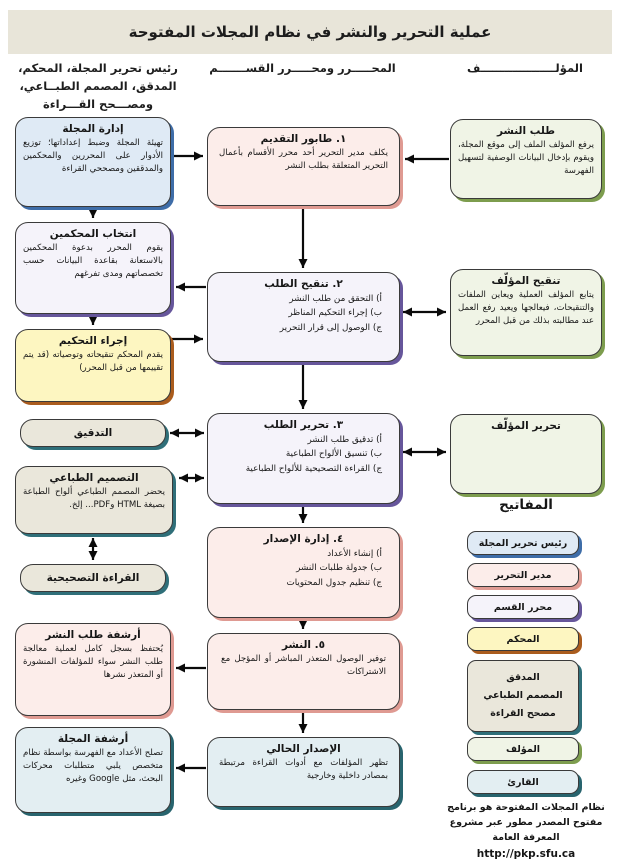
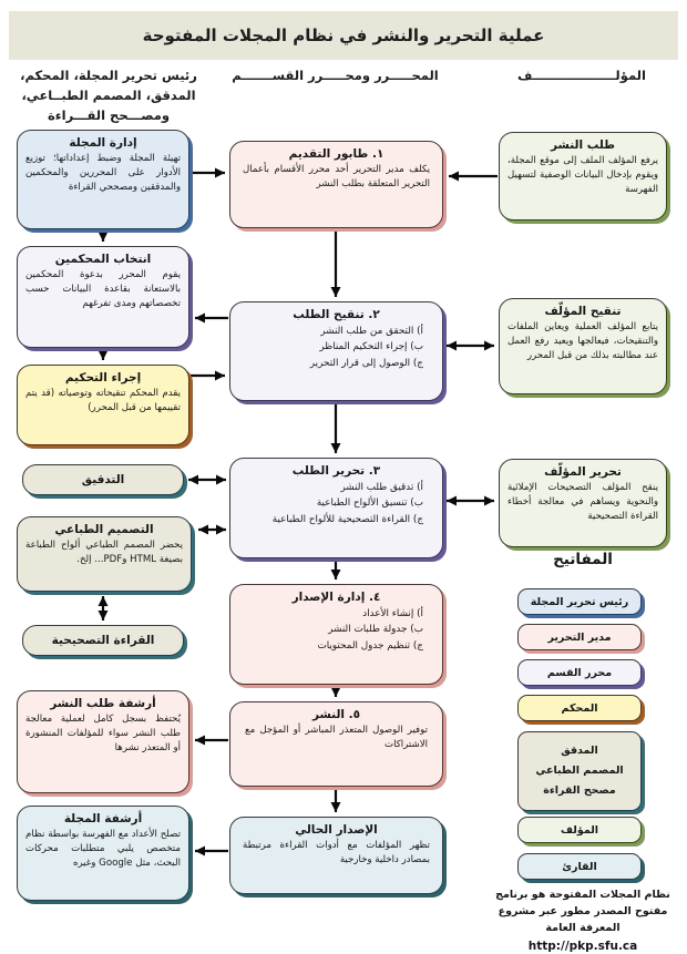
  عملية التحرير والنشر في نظام المجلات المفتوحة
  المؤلـــــــــــــــــــف
  المحـــــرر ومحـــــرر القســـــــم
  رئيس تحرير المجلة، المحكم، المدقق، المصمم الطبــاعي، ومصـــحح القـــراءة
  طلب النشر
  يرفع المؤلف الملف إلى موقع المجلة، ويقوم بإدخال البيانات الوصفية لتسهيل الفهرسة
  تنقيح المؤلّف
  يتابع المؤلف العملية ويعاين الملفات والتنقيحات، فيعالجها ويعيد رفع العمل عند مطالبته بذلك من قبل المحرر
  تحرير المؤلّف
+ ينقح المؤلف التصحيحات الإملائية والنحوية ويساهم في معالجة أخطاء القراءة التصحيحية
  ١. طابور التقديم
  يكلف مدير التحرير أحد محرر الأقسام بأعمال التحرير المتعلقة بطلب النشر
  ٢. تنقيح الطلب
  أ) التحقق من طلب النشر
  ب) إجراء التحكيم المناظر
  ج) الوصول إلى قرار التحرير
  ٣. تحرير الطلب
  أ) تدقيق طلب النشر
  ب) تنسيق الألواح الطباعية
  ج) القراءة التصحيحية للألواح الطباعية
  ٤. إدارة الإصدار
  أ) إنشاء الأعداد
  ب) جدولة طلبات النشر
  ج) تنظيم جدول المحتويات
  ٥. النشر
  توفير الوصول المتعذر المباشر أو المؤجل مع الاشتراكات
  الإصدار الحالي
  تظهر المؤلفات مع أدوات القراءة مرتبطة بمصادر داخلية وخارجية
  إدارة المجلة
  تهيئة المجلة وضبط إعداداتها؛ توزيع الأدوار على المحررين والمحكمين والمدققين ومصححي القراءة
  انتخاب المحكمين
  يقوم المحرر بدعوة المحكمين بالاستعانة بقاعدة البيانات حسب تخصصاتهم ومدى تفرغهم
  إجراء التحكيم
  يقدم المحكم تنقيحاته وتوصياته (قد يتم تقييمها من قبل المحرر)
  التدقيق
  التصميم الطباعي
  يحضر المصمم الطباعي ألواح الطباعة بصيغة HTML وPDF... إلخ.
  القراءة التصحيحية
  أرشفة طلب النشر
  يُحتفظ بسجل كامل لعملية معالجة طلب النشر سواء للمؤلفات المنشورة أو المتعذر نشرها
  أرشفة المجلة
  تصلح الأعداد مع الفهرسة بواسطة نظام متخصص يلبي متطلبات محركات البحث، مثل Google وغيره
  المفاتيح
  رئيس تحرير المجلة
  مدير التحرير
  محرر القسم
  المحكم
  المدقق
  المصمم الطباعي
  مصحح القراءة
  المؤلف
  القارئ
  نظام المجلات المفتوحة هو برنامج مفتوح المصدر مطور عبر مشروع المعرفة العامة
  http://pkp.sfu.ca
